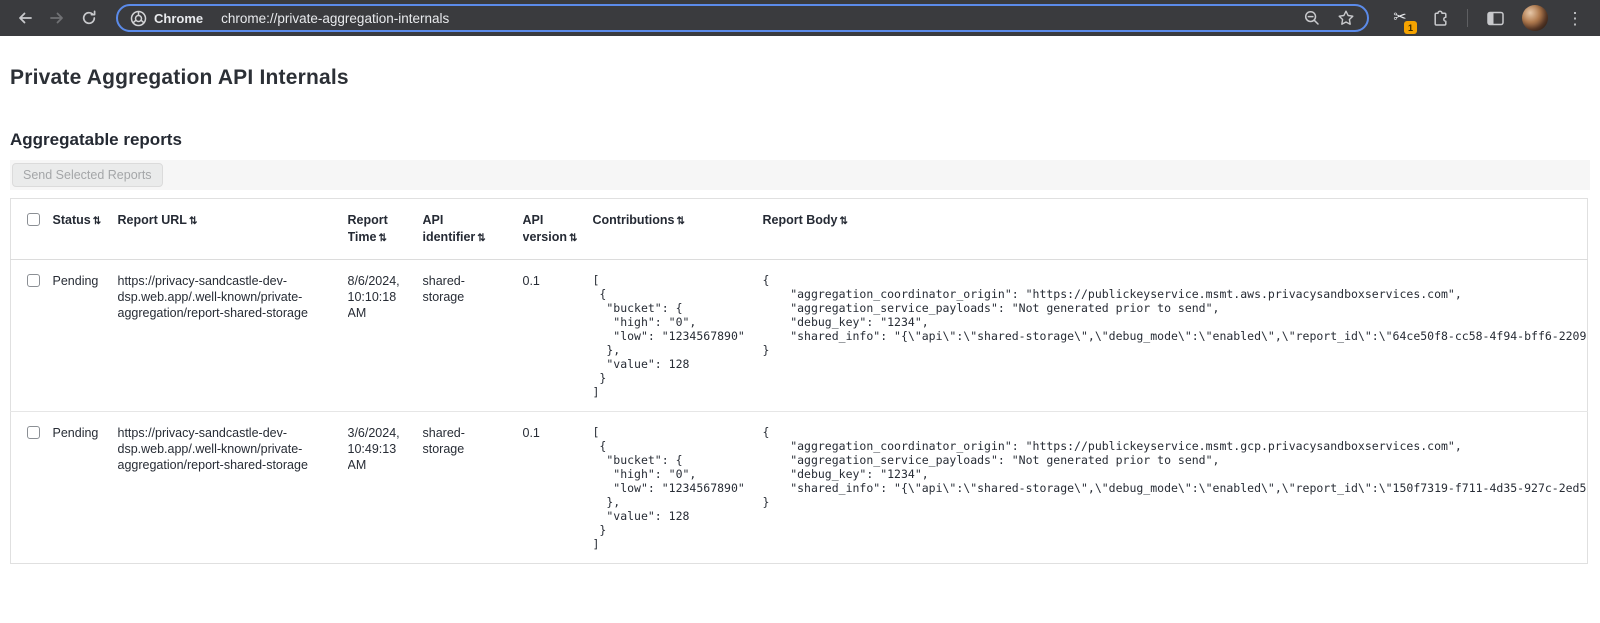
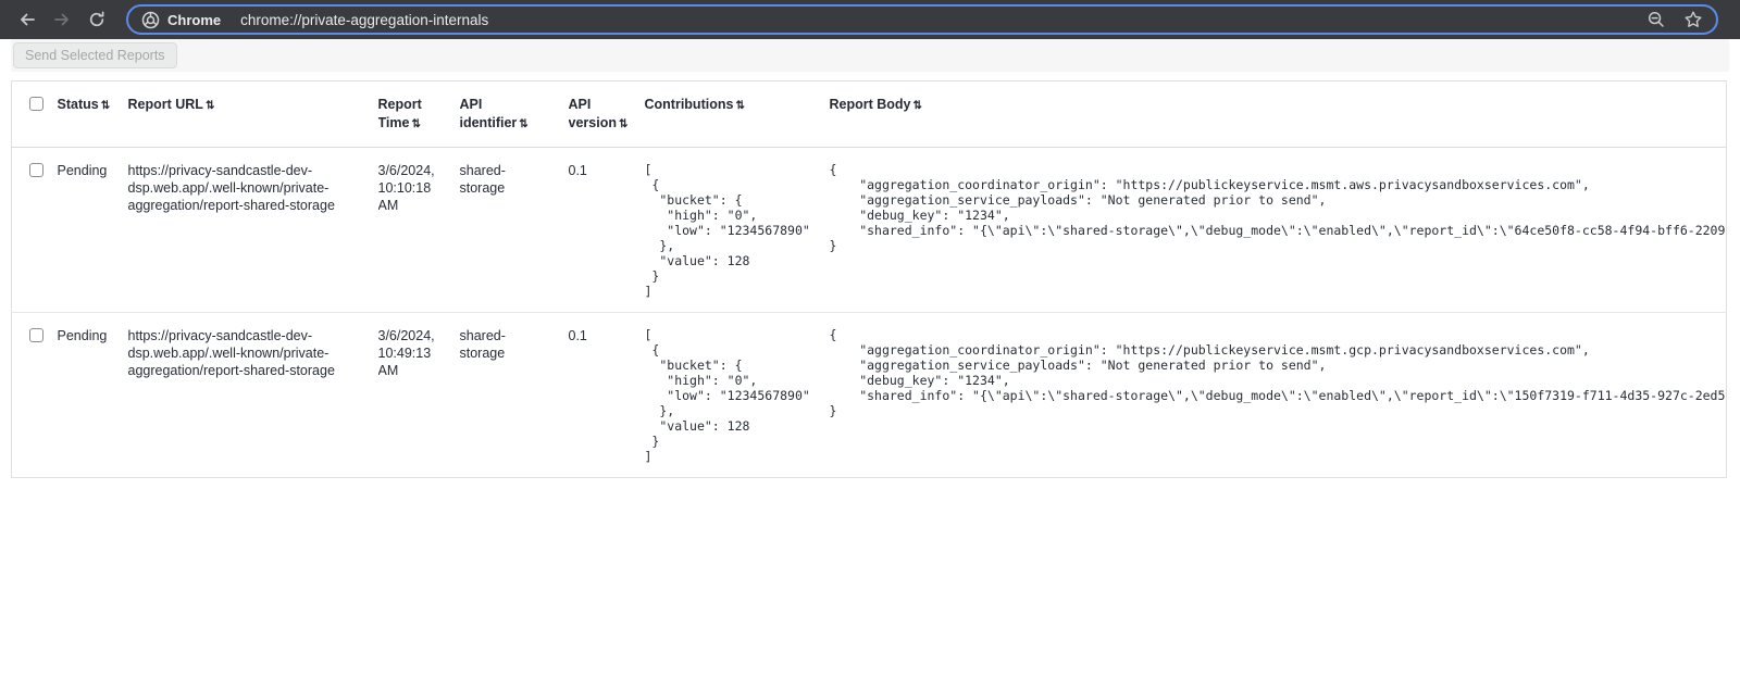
  Chrome
  chrome://private-aggregation-internals
- ✂
- 1
- ⋮
- Private Aggregation API Internals
- Aggregatable reports
  Send Selected Reports
  	Status ⇅	Report URL ⇅	Report Time ⇅	API identifier ⇅	API version ⇅	Contributions ⇅	Report Body ⇅
- 	Pending	https://privacy-sandcastle-dev-dsp.web.app/.well-known/private-aggregation/report-shared-storage	8/6/2024, 10:10:18 AM	shared-storage	0.1	[ { "bucket": { "high": "0", "low": "1234567890" }, "value": 128 } ]	{ "aggregation_coordinator_origin": "https://publickeyservice.msmt.aws.privacysandboxservices.com", "aggregation_service_payloads": "Not generated prior to send", "debug_key": "1234", "shared_info": "{\"api\":\"shared-storage\",\"debug_mode\":\"enabled\",\"report_id\":\"64ce50f8-cc58-4f94-bff6-2209 }
+ 	Pending	https://privacy-sandcastle-dev-dsp.web.app/.well-known/private-aggregation/report-shared-storage	3/6/2024, 10:10:18 AM	shared-storage	0.1	[ { "bucket": { "high": "0", "low": "1234567890" }, "value": 128 } ]	{ "aggregation_coordinator_origin": "https://publickeyservice.msmt.aws.privacysandboxservices.com", "aggregation_service_payloads": "Not generated prior to send", "debug_key": "1234", "shared_info": "{\"api\":\"shared-storage\",\"debug_mode\":\"enabled\",\"report_id\":\"64ce50f8-cc58-4f94-bff6-2209 }
  	Pending	https://privacy-sandcastle-dev-dsp.web.app/.well-known/private-aggregation/report-shared-storage	3/6/2024, 10:49:13 AM	shared-storage	0.1	[ { "bucket": { "high": "0", "low": "1234567890" }, "value": 128 } ]	{ "aggregation_coordinator_origin": "https://publickeyservice.msmt.gcp.privacysandboxservices.com", "aggregation_service_payloads": "Not generated prior to send", "debug_key": "1234", "shared_info": "{\"api\":\"shared-storage\",\"debug_mode\":\"enabled\",\"report_id\":\"150f7319-f711-4d35-927c-2ed5 }
